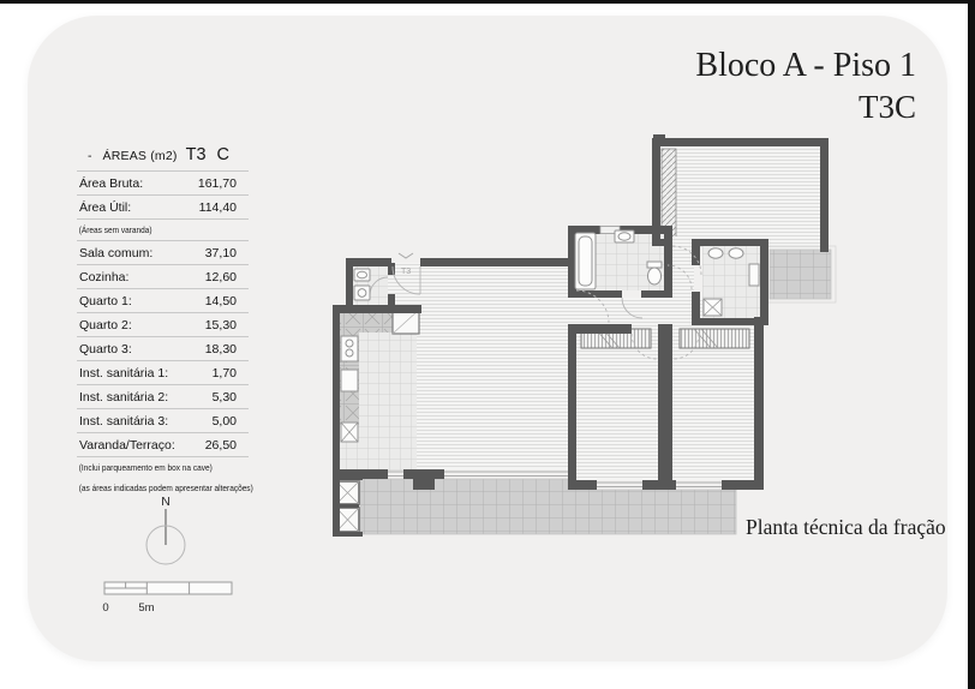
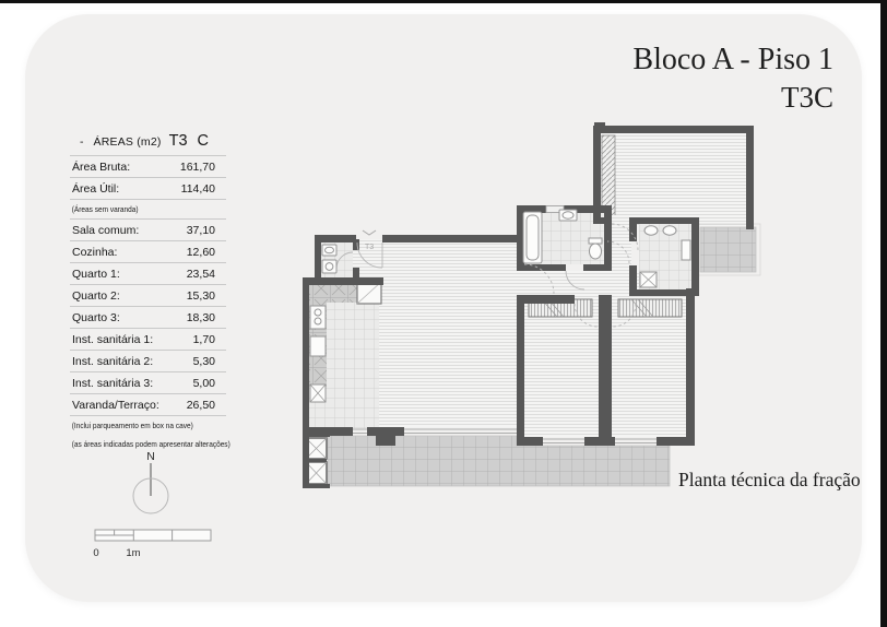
  Bloco A - Piso 1
  T3C
  -
  ÁREAS (m2)
  T3
  C
  Área Bruta:
  161,70
  Área Útil:
  114,40
  (Áreas sem varanda)
  Sala comum:
  37,10
  Cozinha:
  12,60
  Quarto 1:
- 14,50
+ 23,54
  Quarto 2:
  15,30
  Quarto 3:
  18,30
  Inst. sanitária 1:
  1,70
  Inst. sanitária 2:
  5,30
  Inst. sanitária 3:
  5,00
  Varanda/Terraço:
  26,50
  (Inclui parqueamento em box na cave)
  (as áreas indicadas podem apresentar alterações)
  N
  0
- 5m
+ 1m
  Planta técnica da fração
